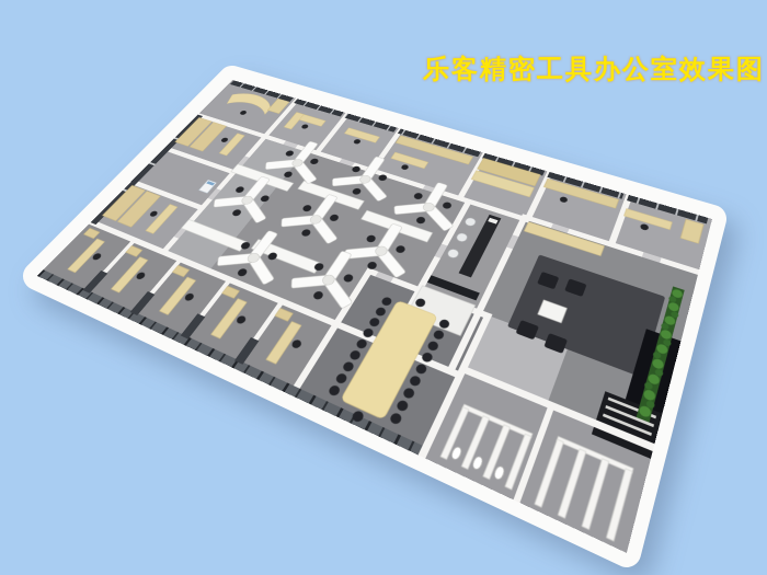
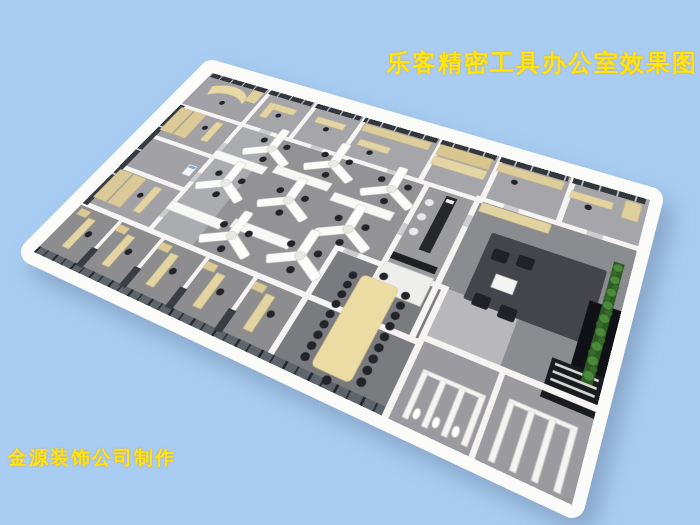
  乐客精密工具办公室效果图
+ 金源装饰公司制作
